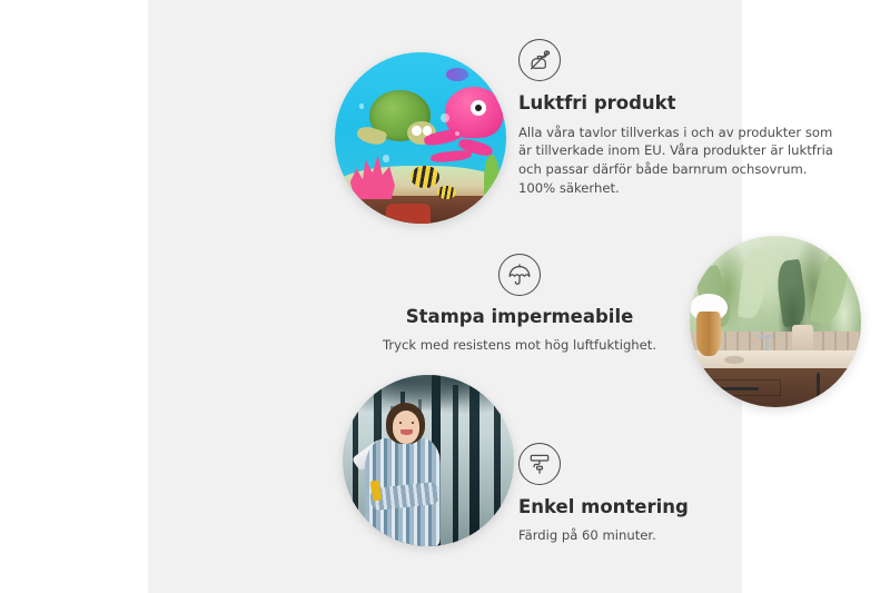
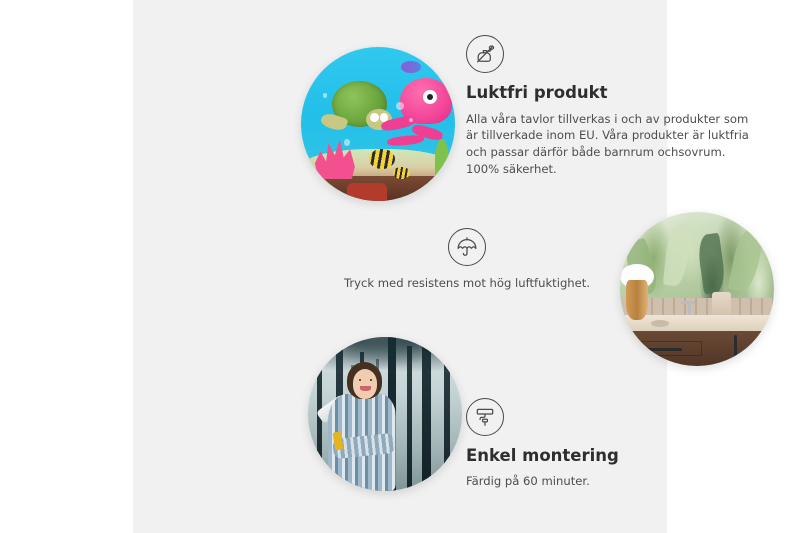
  Luktfri produkt
  Alla våra tavlor tillverkas i och av produkter som är tillverkade inom EU. Våra produkter är luktfria och passar därför både barnrum ochsovrum. 100% säkerhet.
- Stampa impermeabile
  Tryck med resistens mot hög luftfuktighet.
  Enkel montering
  Färdig på 60 minuter.
